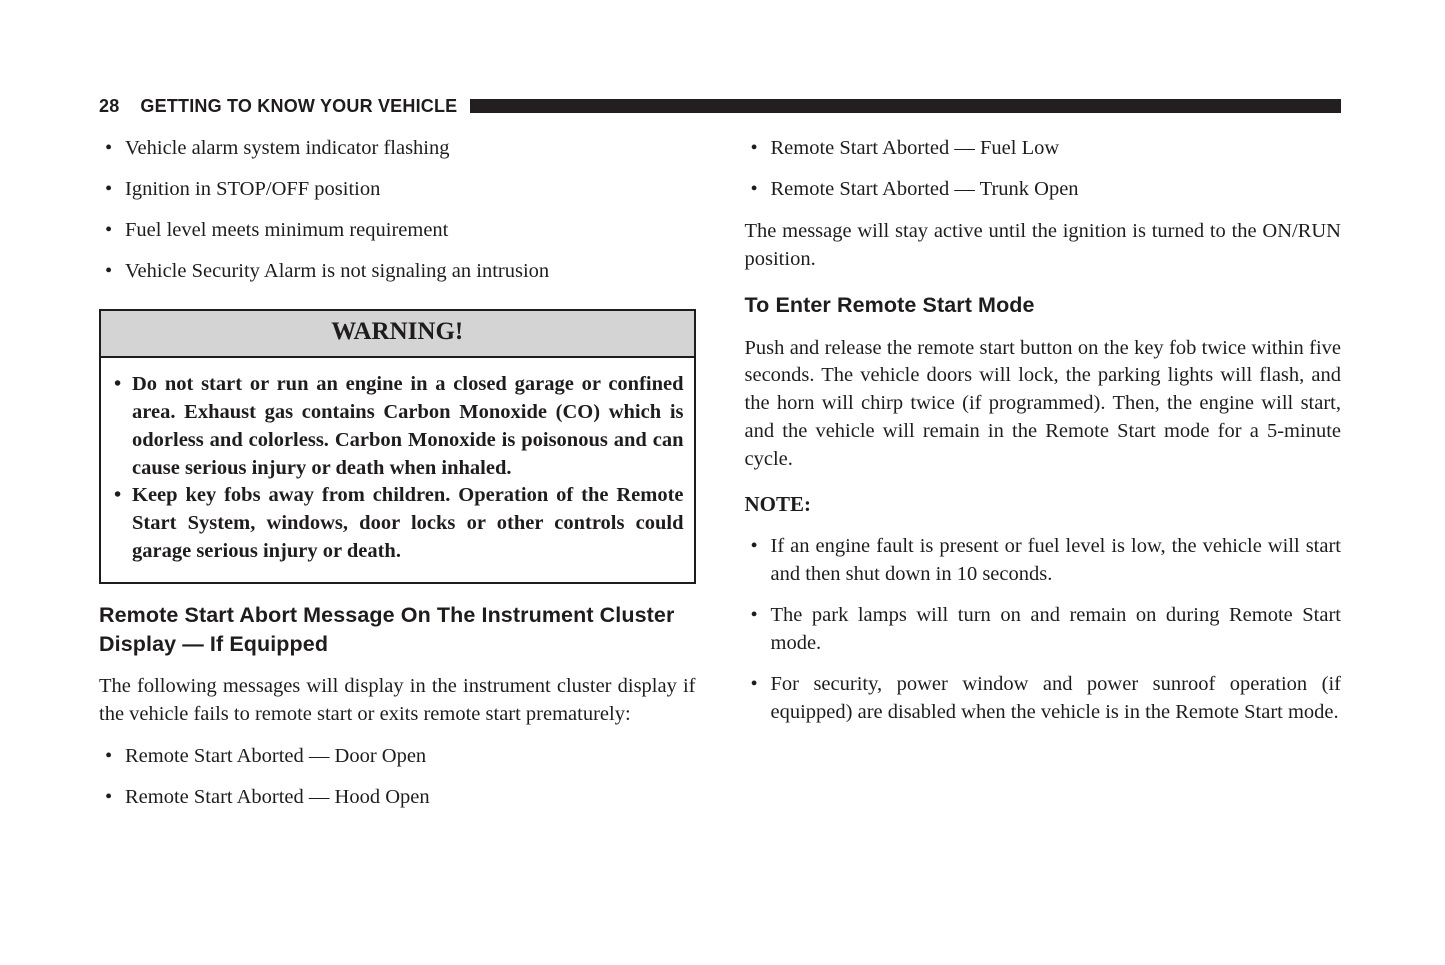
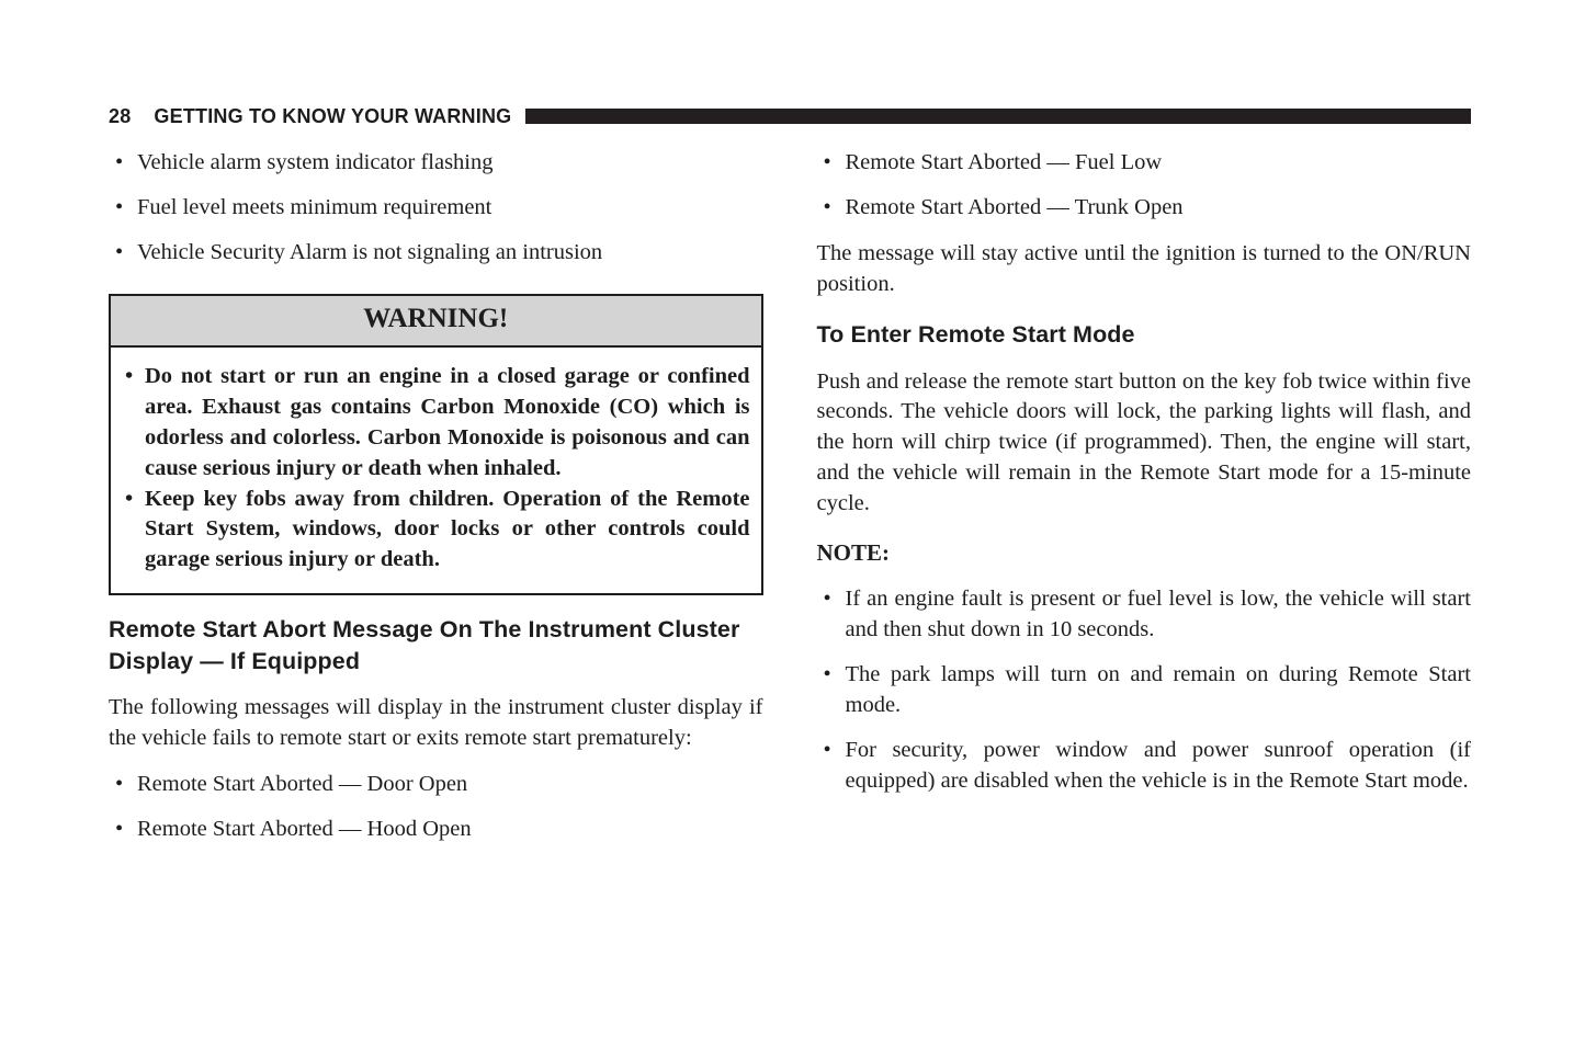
  28
- GETTING TO KNOW YOUR VEHICLE
+ GETTING TO KNOW YOUR WARNING
  Vehicle alarm system indicator flashing
- Ignition in STOP/OFF position
  Fuel level meets minimum requirement
  Vehicle Security Alarm is not signaling an intrusion
  WARNING!
  Do not start or run an engine in a closed garage or confined area. Exhaust gas contains Carbon Monoxide (CO) which is odorless and colorless. Carbon Monoxide is poisonous and can cause serious injury or death when inhaled.
  Keep key fobs away from children. Operation of the Remote Start System, windows, door locks or other controls could garage serious injury or death.
  Remote Start Abort Message On The Instrument Cluster Display — If Equipped
  The following messages will display in the instrument cluster display if the vehicle fails to remote start or exits remote start prematurely:
  Remote Start Aborted — Door Open
  Remote Start Aborted — Hood Open
  Remote Start Aborted — Fuel Low
  Remote Start Aborted — Trunk Open
  The message will stay active until the ignition is turned to the ON/RUN position.
  To Enter Remote Start Mode
- Push and release the remote start button on the key fob twice within five seconds. The vehicle doors will lock, the parking lights will flash, and the horn will chirp twice (if programmed). Then, the engine will start, and the vehicle will remain in the Remote Start mode for a 5-minute cycle.
+ Push and release the remote start button on the key fob twice within five seconds. The vehicle doors will lock, the parking lights will flash, and the horn will chirp twice (if programmed). Then, the engine will start, and the vehicle will remain in the Remote Start mode for a 15-minute cycle.
  NOTE:
  If an engine fault is present or fuel level is low, the vehicle will start and then shut down in 10 seconds.
  The park lamps will turn on and remain on during Remote Start mode.
  For security, power window and power sunroof operation (if equipped) are disabled when the vehicle is in the Remote Start mode.
